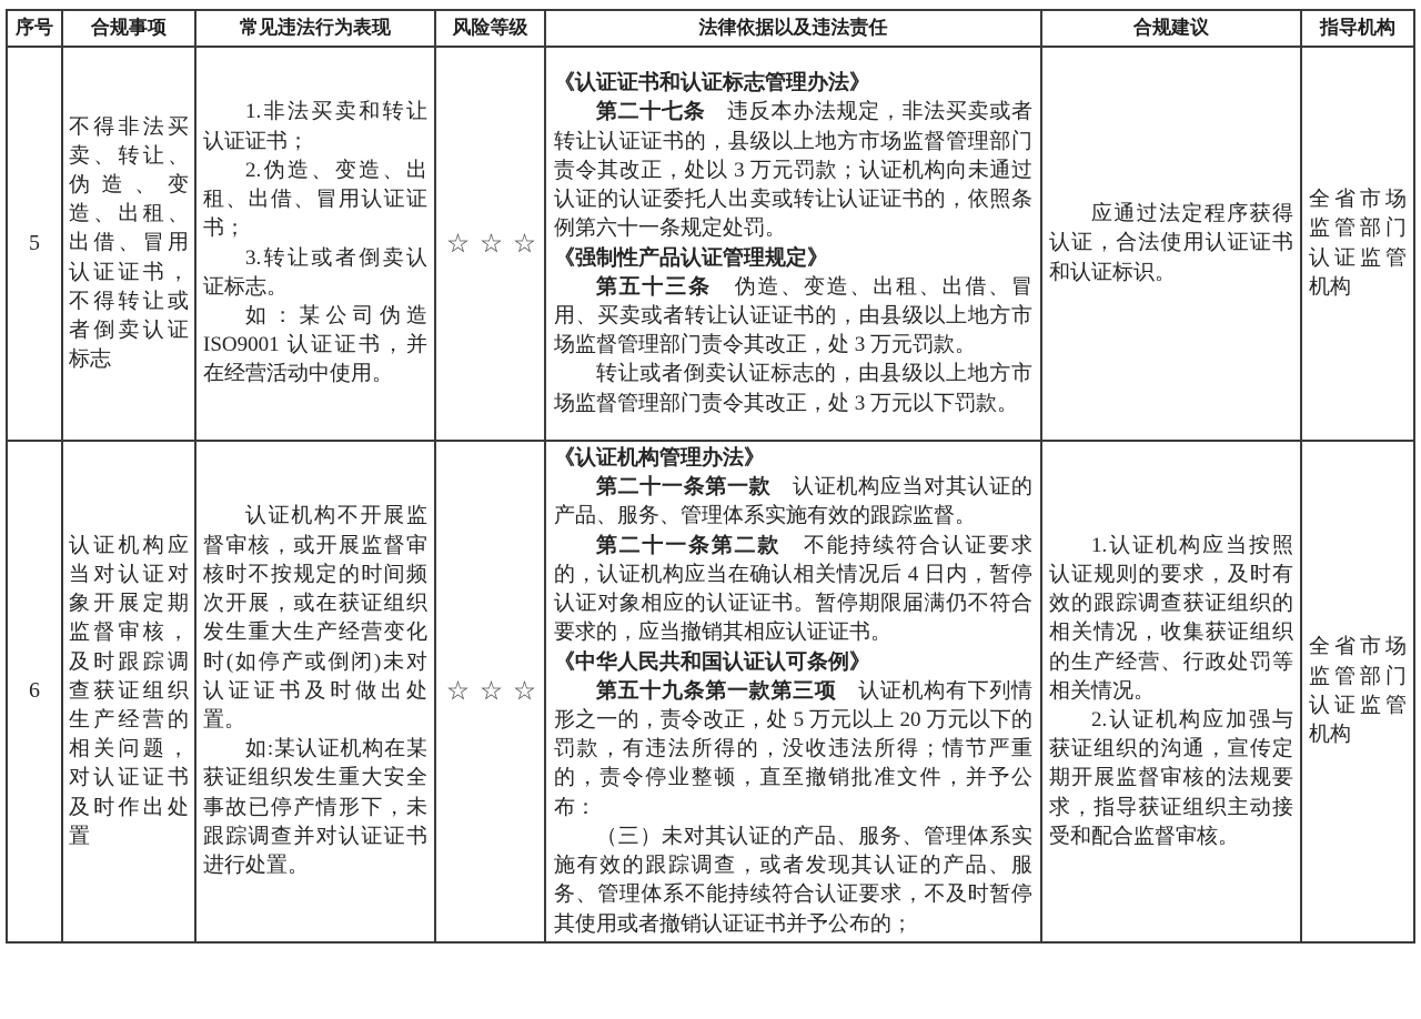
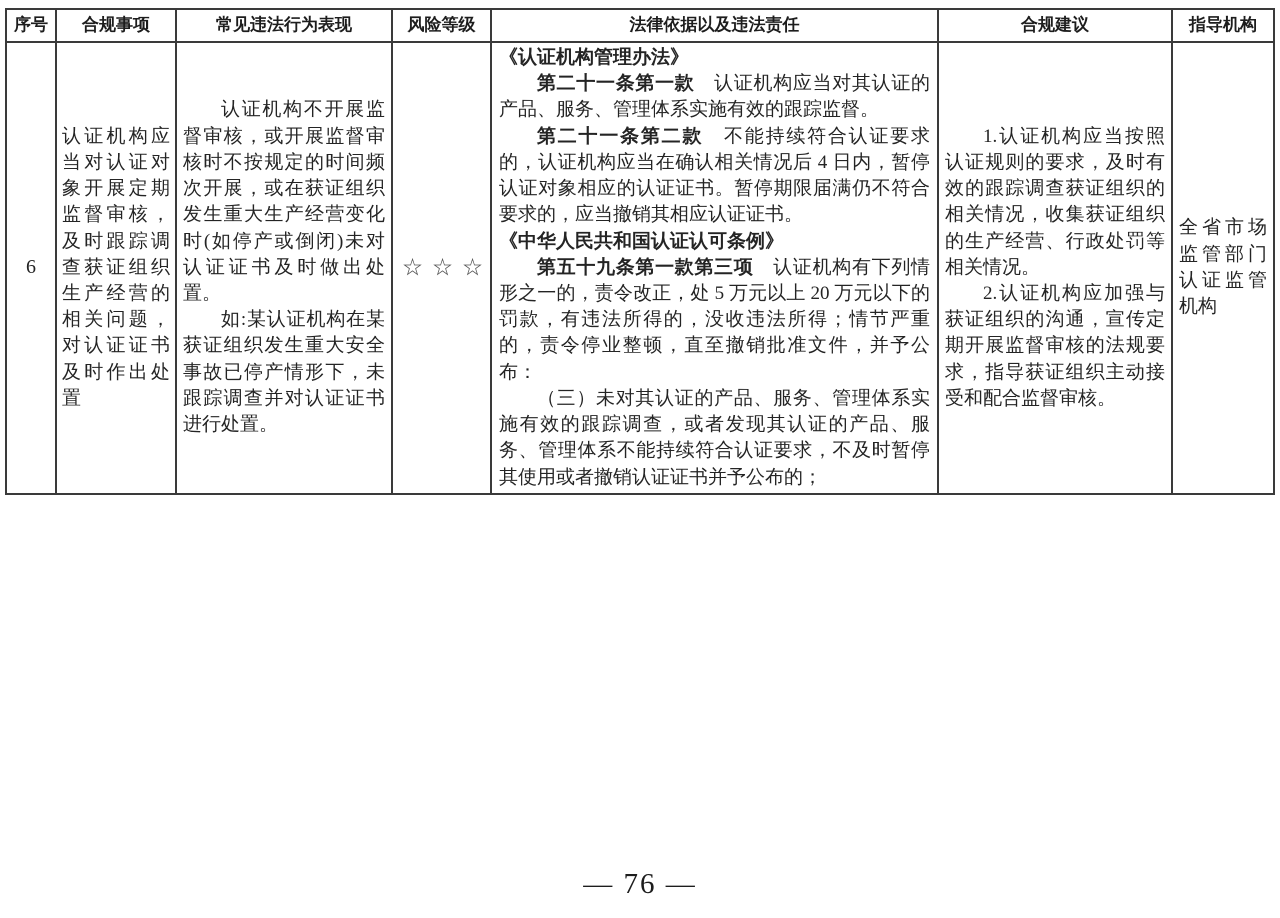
  序号	合规事项	常见违法行为表现	风险等级	法律依据以及违法责任	合规建议	指导机构
- 5	不得非法买卖、转让、伪造、变造、出租、出借、冒用认证证书，不得转让或者倒卖认证标志	1.非法买卖和转让认证证书；2.伪造、变造、出租、出借、冒用认证证书；3.转让或者倒卖认证标志。如：某公司伪造ISO9001 认证证书，并在经营活动中使用。	☆☆☆	《认证证书和认证标志管理办法》第二十七条 违反本办法规定，非法买卖或者转让认证证书的，县级以上地方市场监督管理部门责令其改正，处以 3 万元罚款；认证机构向未通过认证的认证委托人出卖或转让认证证书的，依照条例第六十一条规定处罚。《强制性产品认证管理规定》第五十三条 伪造、变造、出租、出借、冒用、买卖或者转让认证证书的，由县级以上地方市场监督管理部门责令其改正，处 3 万元罚款。转让或者倒卖认证标志的，由县级以上地方市场监督管理部门责令其改正，处 3 万元以下罚款。	应通过法定程序获得认证，合法使用认证证书和认证标识。	全省市场监管部门认证监管机构
  6	认证机构应当对认证对象开展定期监督审核，及时跟踪调查获证组织生产经营的相关问题，对认证证书及时作出处置	认证机构不开展监督审核，或开展监督审核时不按规定的时间频次开展，或在获证组织发生重大生产经营变化时(如停产或倒闭)未对认证证书及时做出处置。如:某认证机构在某获证组织发生重大安全事故已停产情形下，未跟踪调查并对认证证书进行处置。	☆☆☆	《认证机构管理办法》第二十一条第一款 认证机构应当对其认证的产品、服务、管理体系实施有效的跟踪监督。第二十一条第二款 不能持续符合认证要求的，认证机构应当在确认相关情况后 4 日内，暂停认证对象相应的认证证书。暂停期限届满仍不符合要求的，应当撤销其相应认证证书。《中华人民共和国认证认可条例》第五十九条第一款第三项 认证机构有下列情形之一的，责令改正，处 5 万元以上 20 万元以下的罚款，有违法所得的，没收违法所得；情节严重的，责令停业整顿，直至撤销批准文件，并予公布：（三）未对其认证的产品、服务、管理体系实施有效的跟踪调查，或者发现其认证的产品、服务、管理体系不能持续符合认证要求，不及时暂停其使用或者撤销认证证书并予公布的；	1.认证机构应当按照认证规则的要求，及时有效的跟踪调查获证组织的相关情况，收集获证组织的生产经营、行政处罚等相关情况。2.认证机构应加强与获证组织的沟通，宣传定期开展监督审核的法规要求，指导获证组织主动接受和配合监督审核。	全省市场监管部门认证监管机构
+ — 76 —
